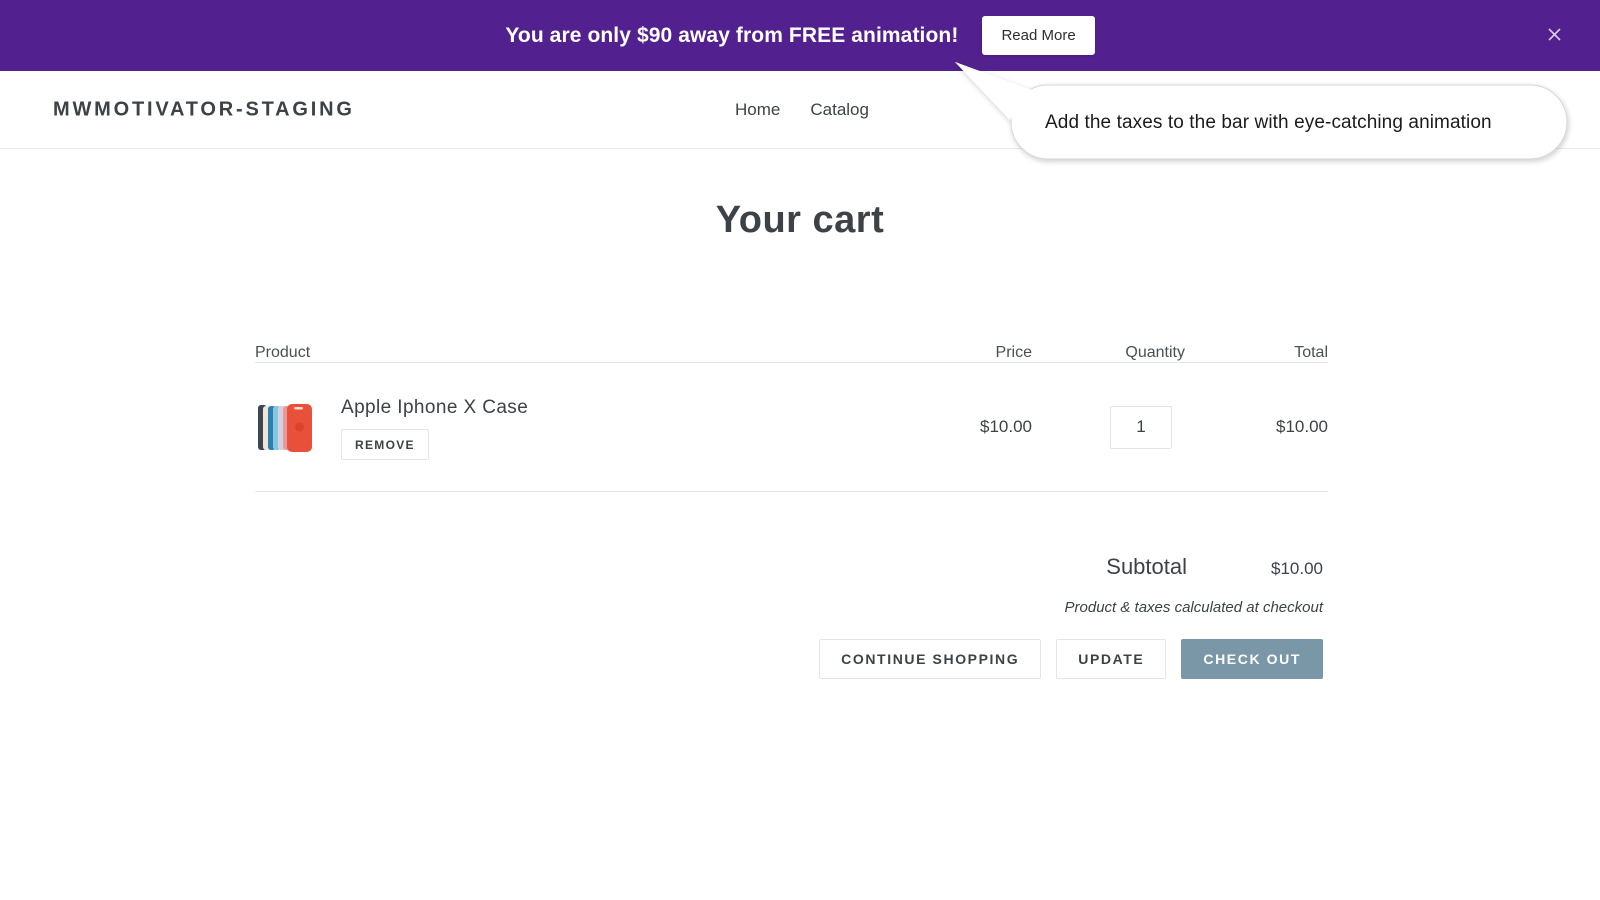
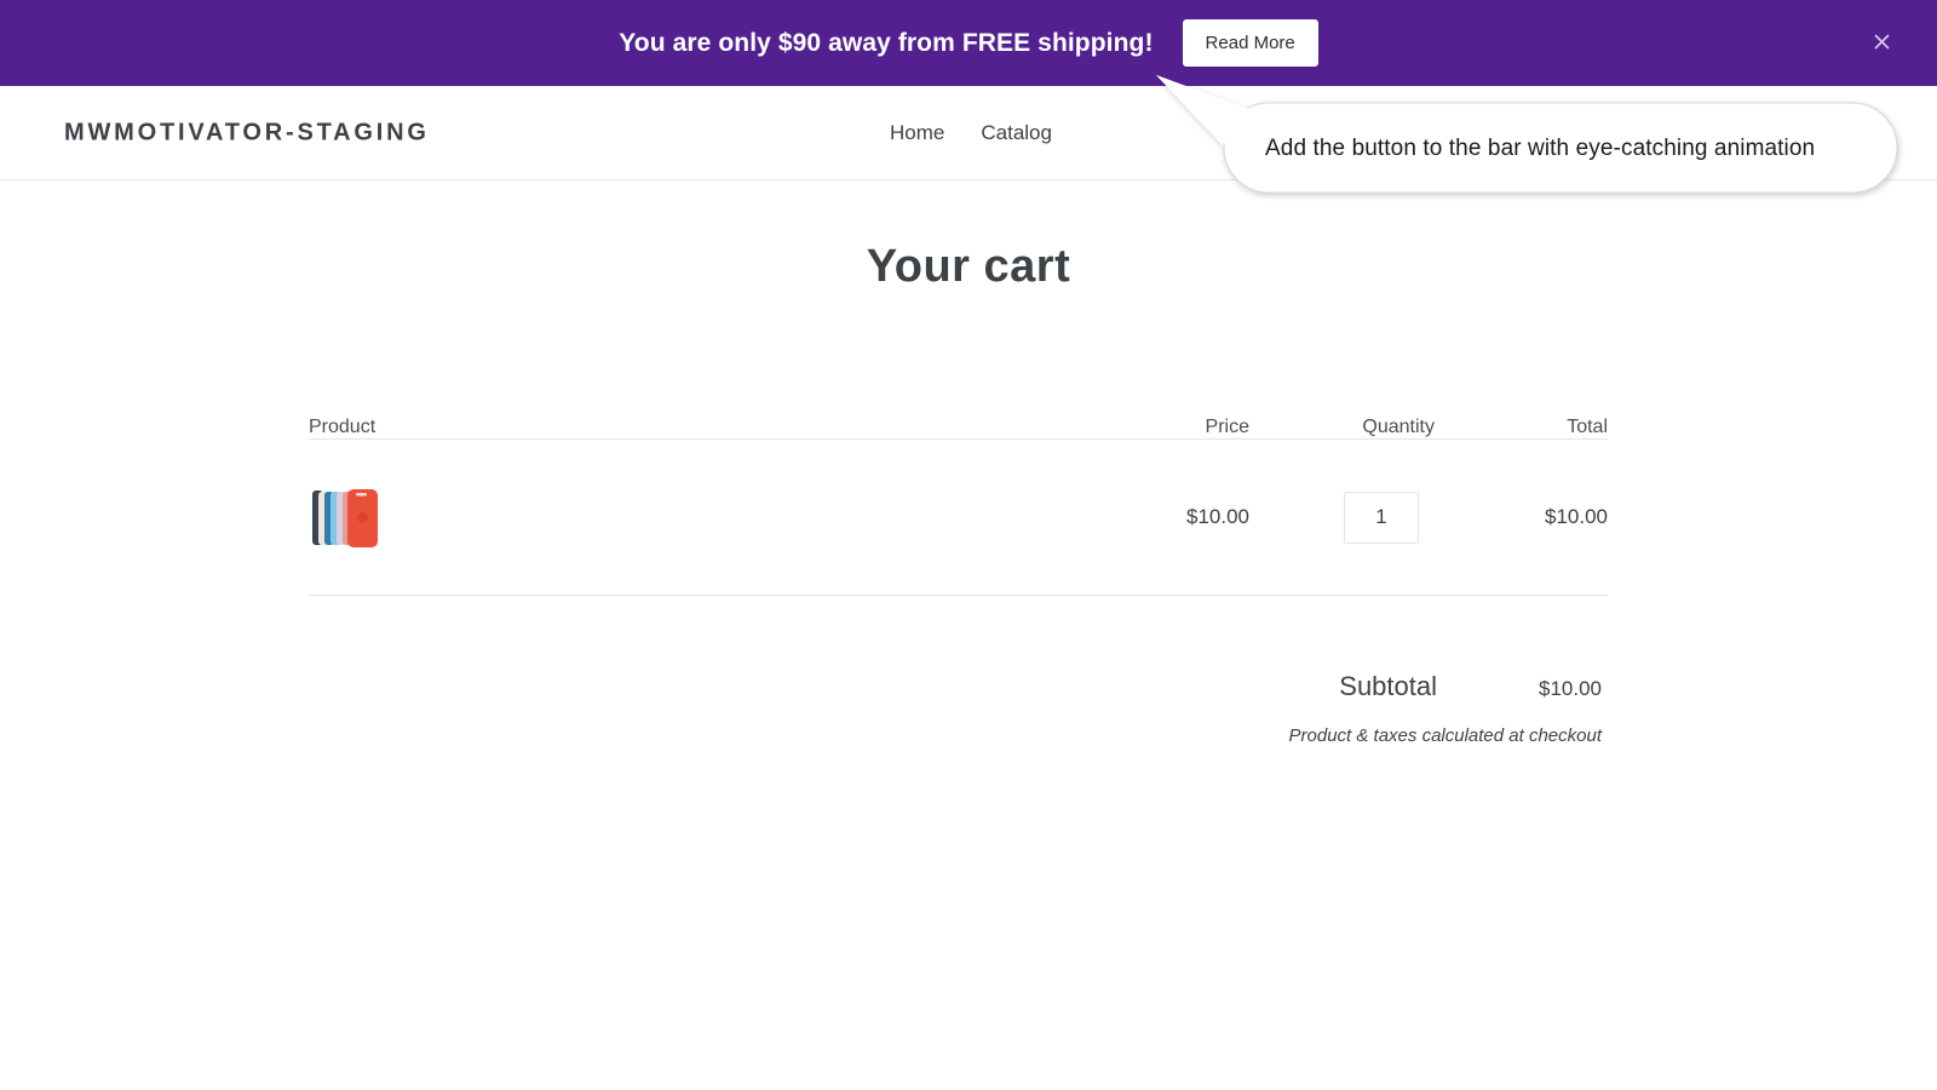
- You are only $90 away from FREE animation!
+ You are only $90 away from FREE shipping!
  Read More
  MWMOTIVATOR-STAGING
  Home
  Catalog
- Add the taxes to the bar with eye-catching animation
+ Add the button to the bar with eye-catching animation
  Your cart
  Product
  Price
  Quantity
  Total
- Apple Iphone X Case
- REMOVE
  $10.00
  1
  $10.00
  Subtotal
  $10.00
  Product & taxes calculated at checkout
- CONTINUE SHOPPING
- UPDATE
- CHECK OUT
